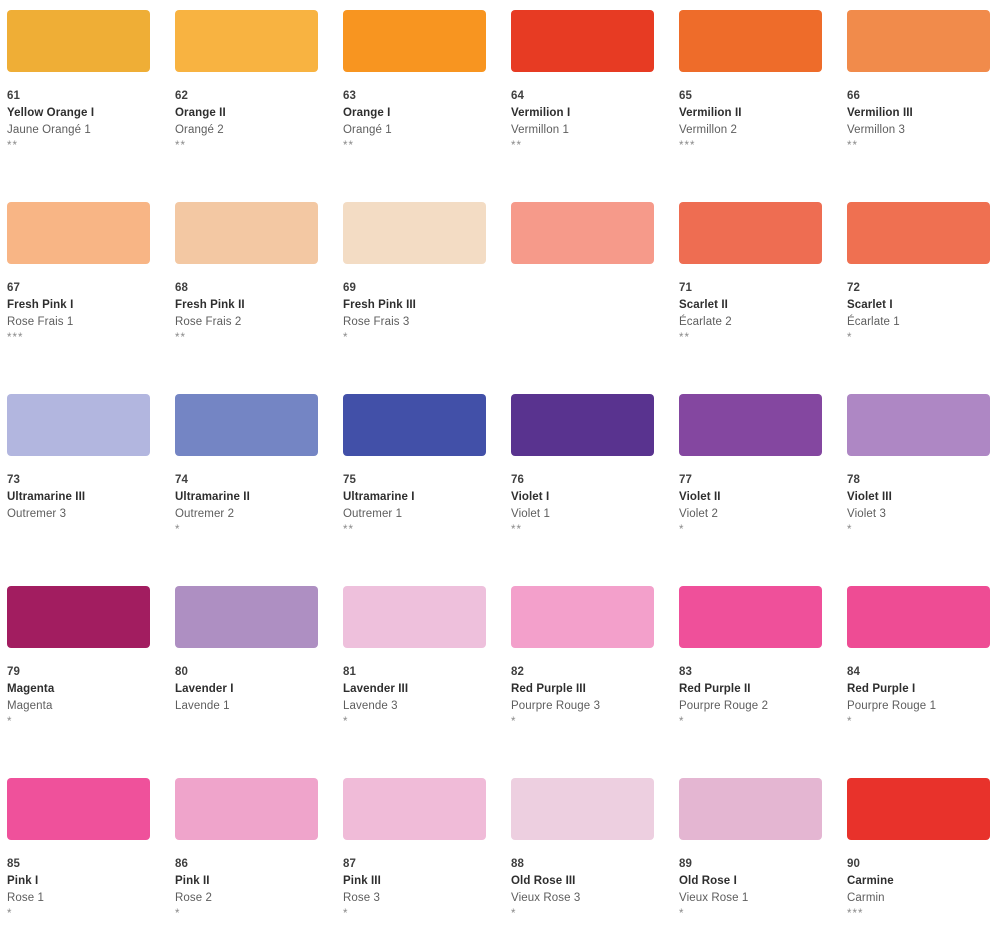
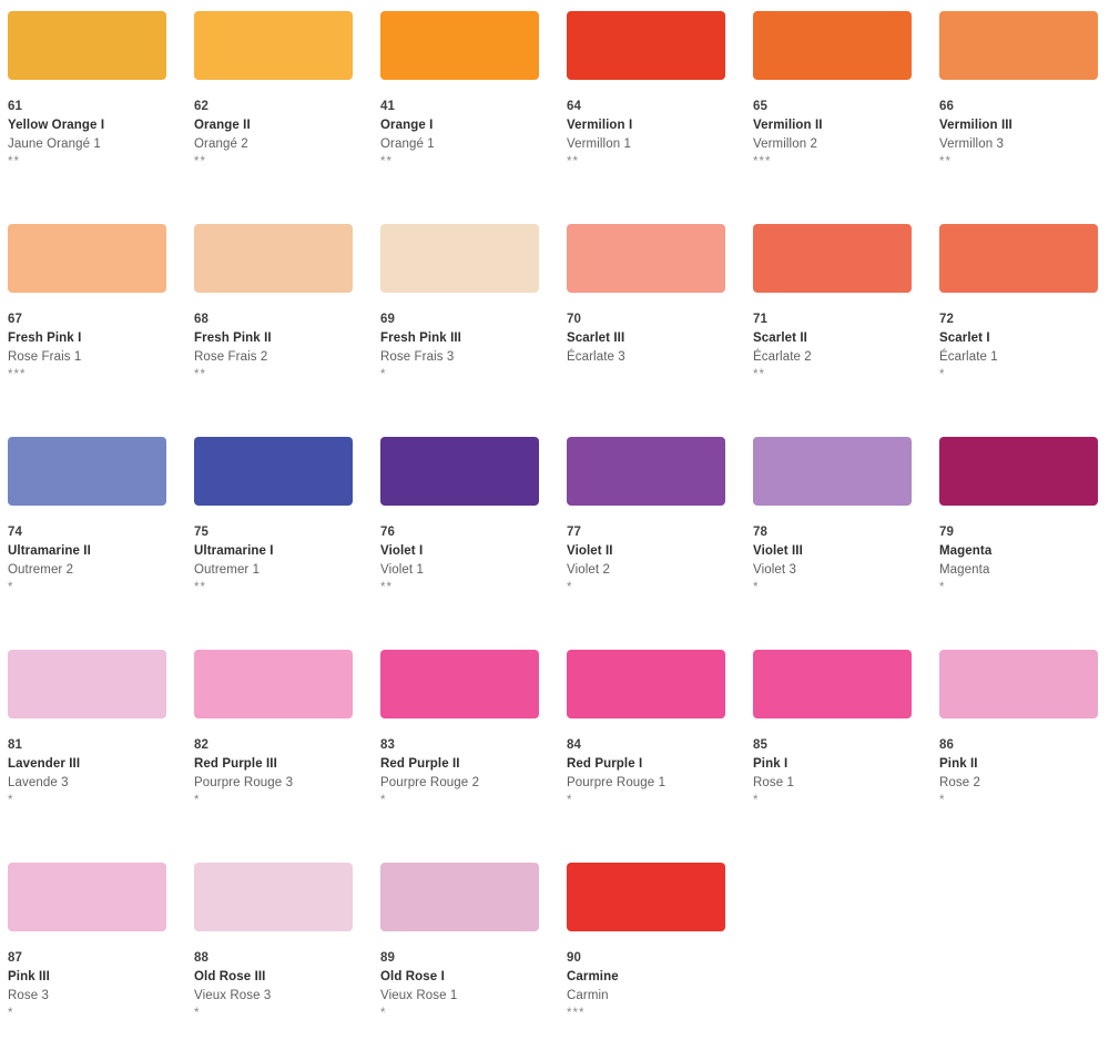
  61
  Yellow Orange I
  Jaune Orangé 1
  **
  62
  Orange II
  Orangé 2
  **
- 63
+ 41
  Orange I
  Orangé 1
  **
  64
  Vermilion I
  Vermillon 1
  **
  65
  Vermilion II
  Vermillon 2
  ***
  66
  Vermilion III
  Vermillon 3
  **
  67
  Fresh Pink I
  Rose Frais 1
  ***
  68
  Fresh Pink II
  Rose Frais 2
  **
  69
  Fresh Pink III
  Rose Frais 3
  *
+ 70
+ Scarlet III
+ Écarlate 3
  71
  Scarlet II
  Écarlate 2
  **
  72
  Scarlet I
  Écarlate 1
  *
- 73
- Ultramarine III
- Outremer 3
  74
  Ultramarine II
  Outremer 2
  *
  75
  Ultramarine I
  Outremer 1
  **
  76
  Violet I
  Violet 1
  **
  77
  Violet II
  Violet 2
  *
  78
  Violet III
  Violet 3
  *
  79
  Magenta
  Magenta
  *
- 80
- Lavender I
- Lavende 1
  81
  Lavender III
  Lavende 3
  *
  82
  Red Purple III
  Pourpre Rouge 3
  *
  83
  Red Purple II
  Pourpre Rouge 2
  *
  84
  Red Purple I
  Pourpre Rouge 1
  *
  85
  Pink I
  Rose 1
  *
  86
  Pink II
  Rose 2
  *
  87
  Pink III
  Rose 3
  *
  88
  Old Rose III
  Vieux Rose 3
  *
  89
  Old Rose I
  Vieux Rose 1
  *
  90
  Carmine
  Carmin
  ***
